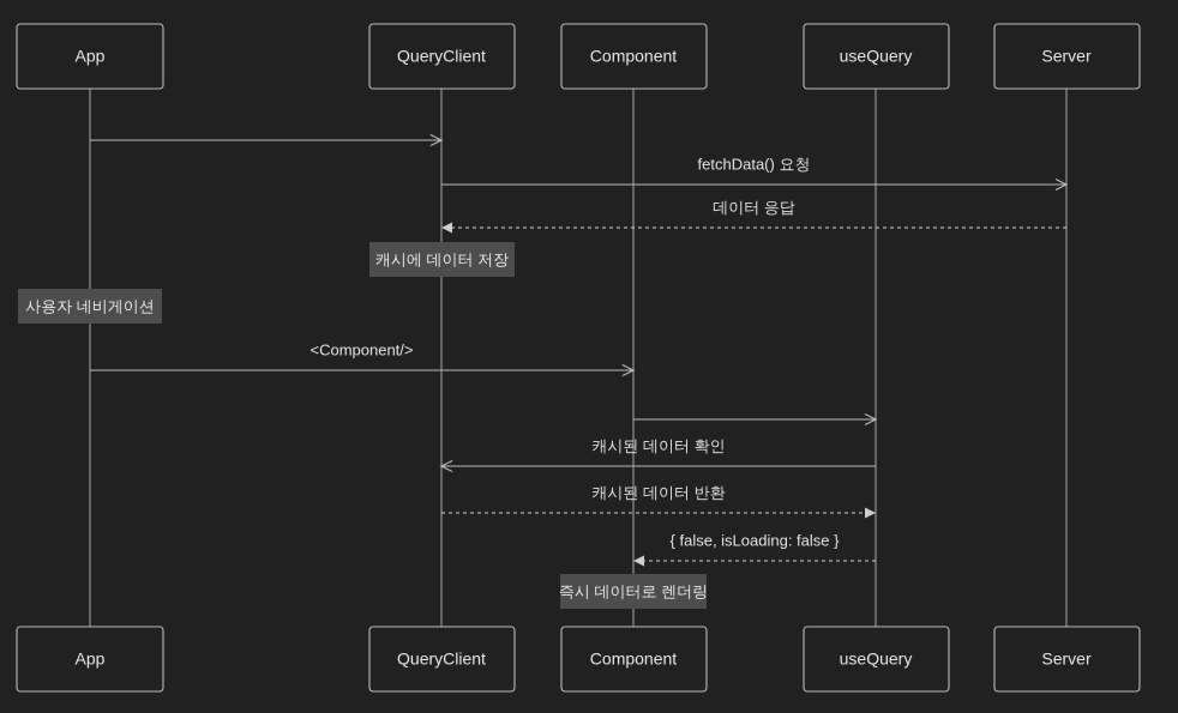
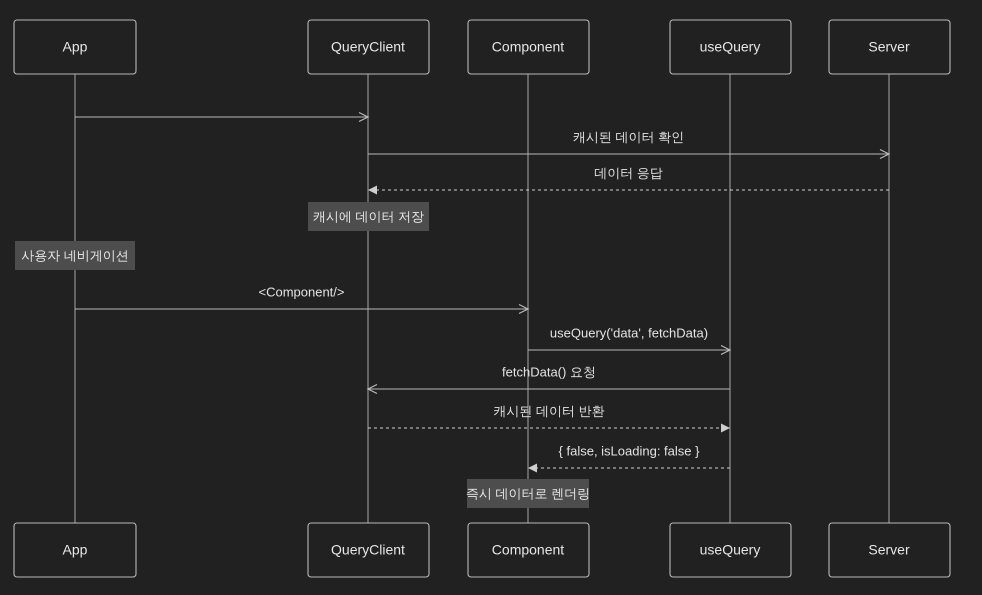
- fetchData() 요청
+ 캐시된 데이터 확인
  데이터 응답
  <Component/>
+ useQuery('data', fetchData)
- 캐시된 데이터 확인
+ fetchData() 요청
  캐시된 데이터 반환
  { false, isLoading: false }
  캐시에 데이터 저장
  사용자 네비게이션
  즉시 데이터로 렌더링
  App
  QueryClient
  Component
  useQuery
  Server
  App
  QueryClient
  Component
  useQuery
  Server
